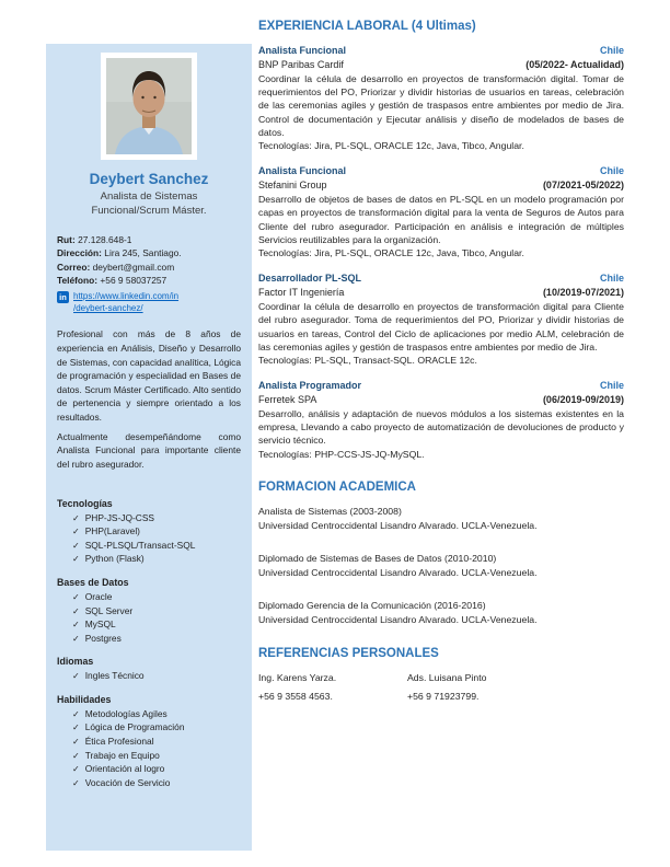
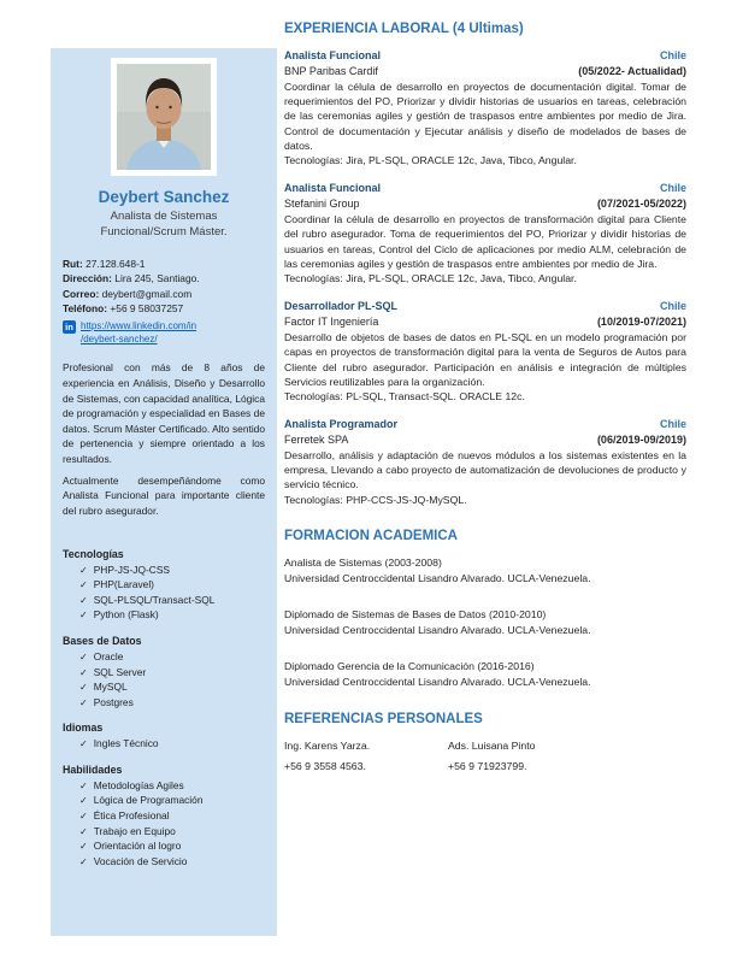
  Deybert Sanchez
  Analista de Sistemas Funcional/Scrum Máster.
  Rut: 27.128.648-1
  Dirección: Lira 245, Santiago.
  Correo: deybert@gmail.com
  Teléfono: +56 9 58037257
  in
  https://www.linkedin.com/in
  /deybert-sanchez/
  Profesional con más de 8 años de experiencia en Análisis, Diseño y Desarrollo de Sistemas, con capacidad analítica, Lógica de programación y especialidad en Bases de datos. Scrum Máster Certificado. Alto sentido de pertenencia y siempre orientado a los resultados.
  Actualmente desempeñándome como Analista Funcional para importante cliente del rubro asegurador.
  Tecnologías
  ✓
  PHP-JS-JQ-CSS
  ✓
  PHP(Laravel)
  ✓
  SQL-PLSQL/Transact-SQL
  ✓
  Python (Flask)
  Bases de Datos
  ✓
  Oracle
  ✓
  SQL Server
  ✓
  MySQL
  ✓
  Postgres
  Idiomas
  ✓
  Ingles Técnico
  Habilidades
  ✓
  Metodologías Agiles
  ✓
  Lógica de Programación
  ✓
  Ética Profesional
  ✓
  Trabajo en Equipo
  ✓
  Orientación al logro
  ✓
  Vocación de Servicio
  EXPERIENCIA LABORAL (4 Ultimas)
  Analista Funcional
  Chile
  BNP Paribas Cardif
  (05/2022- Actualidad)
- Coordinar la célula de desarrollo en proyectos de transformación digital. Tomar de requerimientos del PO, Priorizar y dividir historias de usuarios en tareas, celebración de las ceremonias agiles y gestión de traspasos entre ambientes por medio de Jira. Control de documentación y Ejecutar análisis y diseño de modelados de bases de datos.
+ Coordinar la célula de desarrollo en proyectos de documentación digital. Tomar de requerimientos del PO, Priorizar y dividir historias de usuarios en tareas, celebración de las ceremonias agiles y gestión de traspasos entre ambientes por medio de Jira. Control de documentación y Ejecutar análisis y diseño de modelados de bases de datos.
  Tecnologías: Jira, PL-SQL, ORACLE 12c, Java, Tibco, Angular.
  Analista Funcional
  Chile
  Stefanini Group
  (07/2021-05/2022)
- Desarrollo de objetos de bases de datos en PL-SQL en un modelo programación por capas en proyectos de transformación digital para la venta de Seguros de Autos para Cliente del rubro asegurador. Participación en análisis e integración de múltiples Servicios reutilizables para la organización.
+ Coordinar la célula de desarrollo en proyectos de transformación digital para Cliente del rubro asegurador. Toma de requerimientos del PO, Priorizar y dividir historias de usuarios en tareas, Control del Ciclo de aplicaciones por medio ALM, celebración de las ceremonias agiles y gestión de traspasos entre ambientes por medio de Jira.
  Tecnologías: Jira, PL-SQL, ORACLE 12c, Java, Tibco, Angular.
  Desarrollador PL-SQL
  Chile
  Factor IT Ingeniería
  (10/2019-07/2021)
- Coordinar la célula de desarrollo en proyectos de transformación digital para Cliente del rubro asegurador. Toma de requerimientos del PO, Priorizar y dividir historias de usuarios en tareas, Control del Ciclo de aplicaciones por medio ALM, celebración de las ceremonias agiles y gestión de traspasos entre ambientes por medio de Jira.
+ Desarrollo de objetos de bases de datos en PL-SQL en un modelo programación por capas en proyectos de transformación digital para la venta de Seguros de Autos para Cliente del rubro asegurador. Participación en análisis e integración de múltiples Servicios reutilizables para la organización.
  Tecnologías: PL-SQL, Transact-SQL. ORACLE 12c.
  Analista Programador
  Chile
  Ferretek SPA
  (06/2019-09/2019)
  Desarrollo, análisis y adaptación de nuevos módulos a los sistemas existentes en la empresa, Llevando a cabo proyecto de automatización de devoluciones de producto y servicio técnico.
  Tecnologías: PHP-CCS-JS-JQ-MySQL.
  FORMACION ACADEMICA
  Analista de Sistemas (2003-2008)
  Universidad Centroccidental Lisandro Alvarado. UCLA-Venezuela.
  Diplomado de Sistemas de Bases de Datos (2010-2010)
  Universidad Centroccidental Lisandro Alvarado. UCLA-Venezuela.
  Diplomado Gerencia de la Comunicación (2016-2016)
  Universidad Centroccidental Lisandro Alvarado. UCLA-Venezuela.
  REFERENCIAS PERSONALES
  Ing. Karens Yarza.
  +56 9 3558 4563.
  Ads. Luisana Pinto
  +56 9 71923799.
